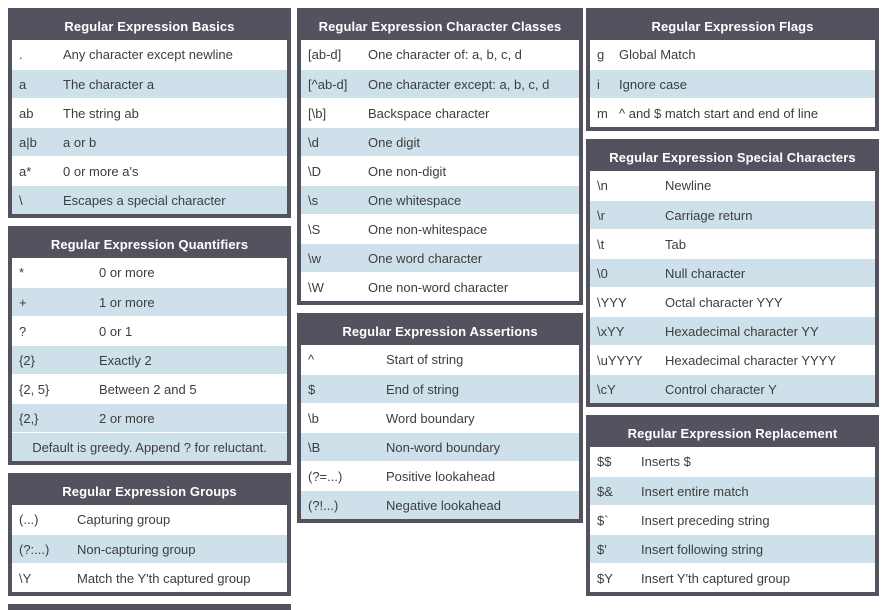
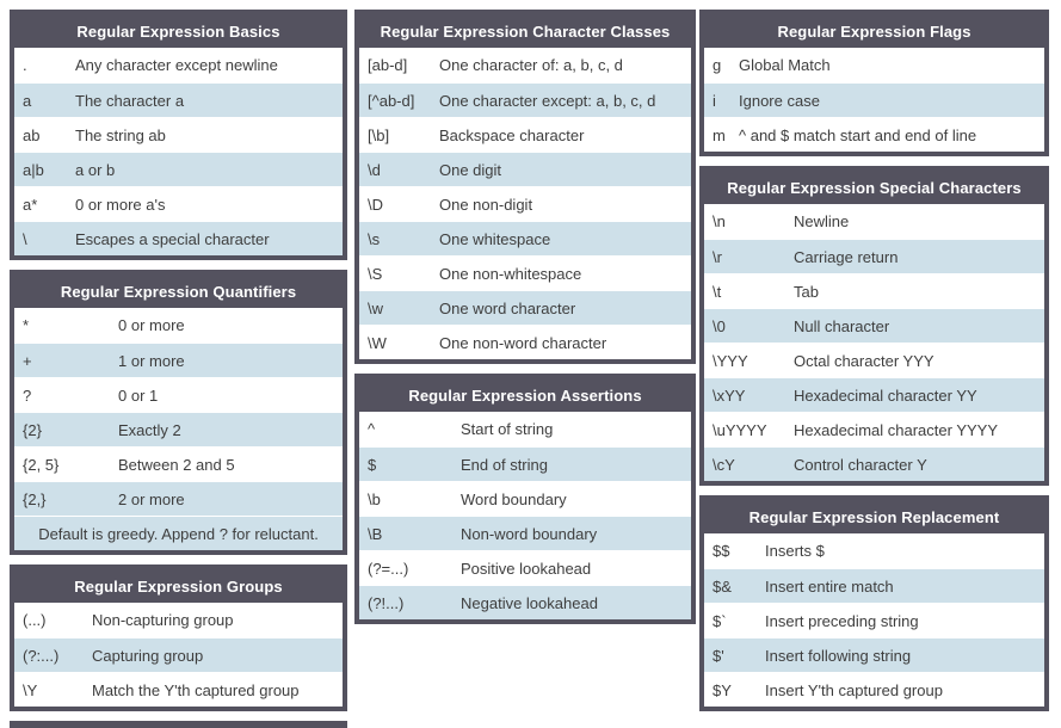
  Regular Expression Basics
  .
  Any character except newline
  a
  The character a
  ab
  The string ab
  a|b
  a or b
  a*
  0 or more a's
  \
  Escapes a special character
  Regular Expression Quantifiers
  *
  0 or more
  +
  1 or more
  ?
  0 or 1
  {2}
  Exactly 2
  {2, 5}
  Between 2 and 5
  {2,}
  2 or more
  Default is greedy. Append ? for reluctant.
  Regular Expression Groups
  (...)
- Capturing group
+ Non-capturing group
  (?:...)
- Non-capturing group
+ Capturing group
  \Y
  Match the Y'th captured group
  Regular Expression Character Classes
  [ab-d]
  One character of: a, b, c, d
  [^ab-d]
  One character except: a, b, c, d
  [\b]
  Backspace character
  \d
  One digit
  \D
  One non-digit
  \s
  One whitespace
  \S
  One non-whitespace
  \w
  One word character
  \W
  One non-word character
  Regular Expression Assertions
  ^
  Start of string
  $
  End of string
  \b
  Word boundary
  \B
  Non-word boundary
  (?=...)
  Positive lookahead
  (?!...)
  Negative lookahead
  Regular Expression Flags
  g
  Global Match
  i
  Ignore case
  m
  ^ and $ match start and end of line
  Regular Expression Special Characters
  \n
  Newline
  \r
  Carriage return
  \t
  Tab
  \0
  Null character
  \YYY
  Octal character YYY
  \xYY
  Hexadecimal character YY
  \uYYYY
  Hexadecimal character YYYY
  \cY
  Control character Y
  Regular Expression Replacement
  $$
  Inserts $
  $&
  Insert entire match
  $`
  Insert preceding string
  $'
  Insert following string
  $Y
  Insert Y'th captured group
